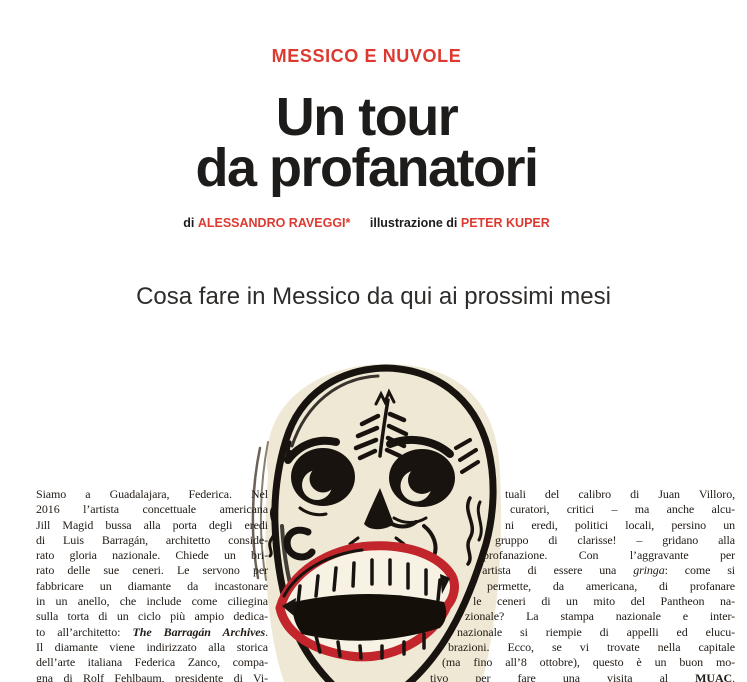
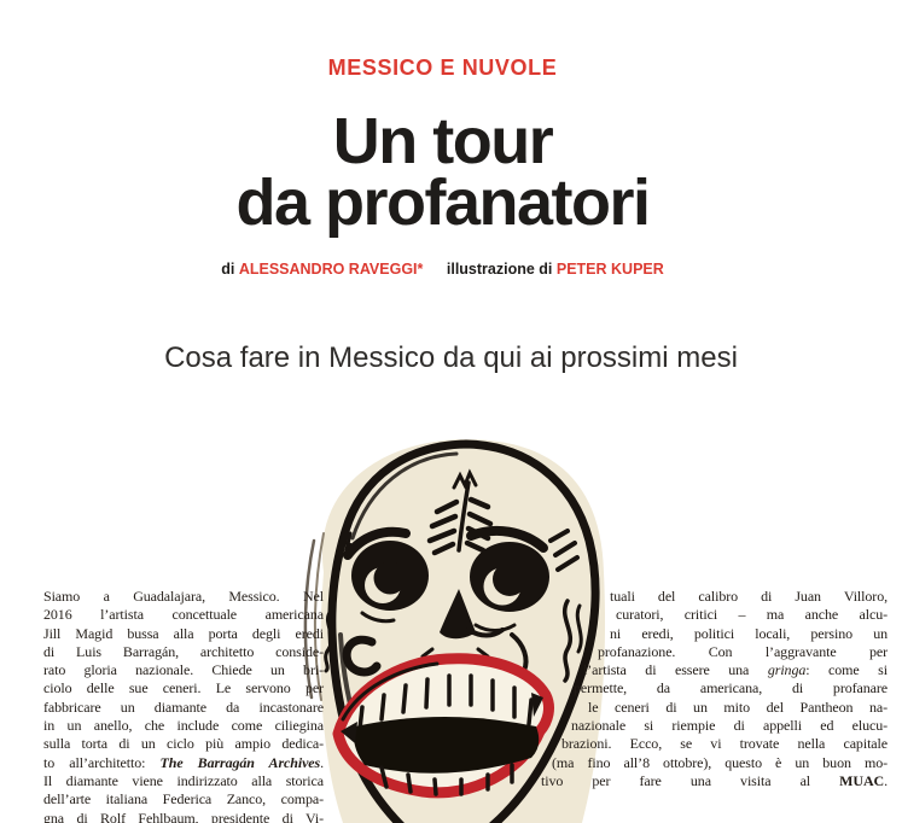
  MESSICO E NUVOLE
  Un tour
  da profanatori
  di ALESSANDRO RAVEGGI* illustrazione di PETER KUPER
  Cosa fare in Messico da qui ai prossimi mesi
- Siamo a Guadalajara, Federica. Nel
+ Siamo a Guadalajara, Messico. Nel
  2016 l’artista concettuale americana
  Jill Magid bussa alla porta degli eredi
  di Luis Barragán, architetto conside-
  rato gloria nazionale. Chiede un bri-
- rato delle sue ceneri. Le servono per
+ ciolo delle sue ceneri. Le servono per
  fabbricare un diamante da incastonare
  in un anello, che include come ciliegina
  sulla torta di un ciclo più ampio dedica-
  to all’architetto: The Barragán Archives.
  Il diamante viene indirizzato alla storica
  dell’arte italiana Federica Zanco, compa-
  gna di Rolf Fehlbaum, presidente di Vi-
  tuali del calibro di Juan Villoro,
  curatori, critici – ma anche alcu-
  ni eredi, politici locali, persino un
- gruppo di clarisse! – gridano alla
  profanazione. Con l’aggravante per
  l’artista di essere una gringa: come si
  permette, da americana, di profanare
  le ceneri di un mito del Pantheon na-
- zionale? La stampa nazionale e inter-
  nazionale si riempie di appelli ed elucu-
  brazioni. Ecco, se vi trovate nella capitale
  (ma fino all’8 ottobre), questo è un buon mo-
  tivo per fare una visita al MUAC.
